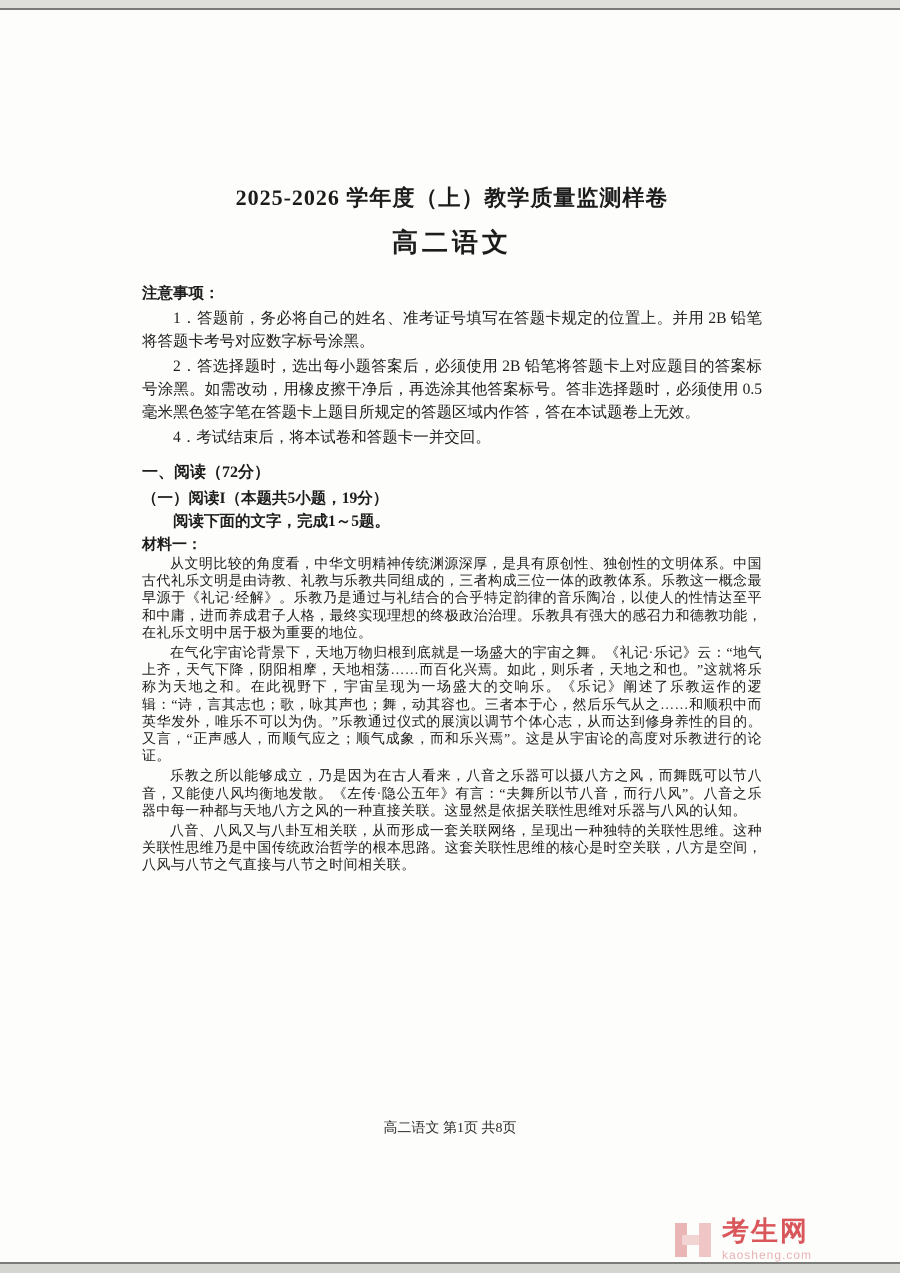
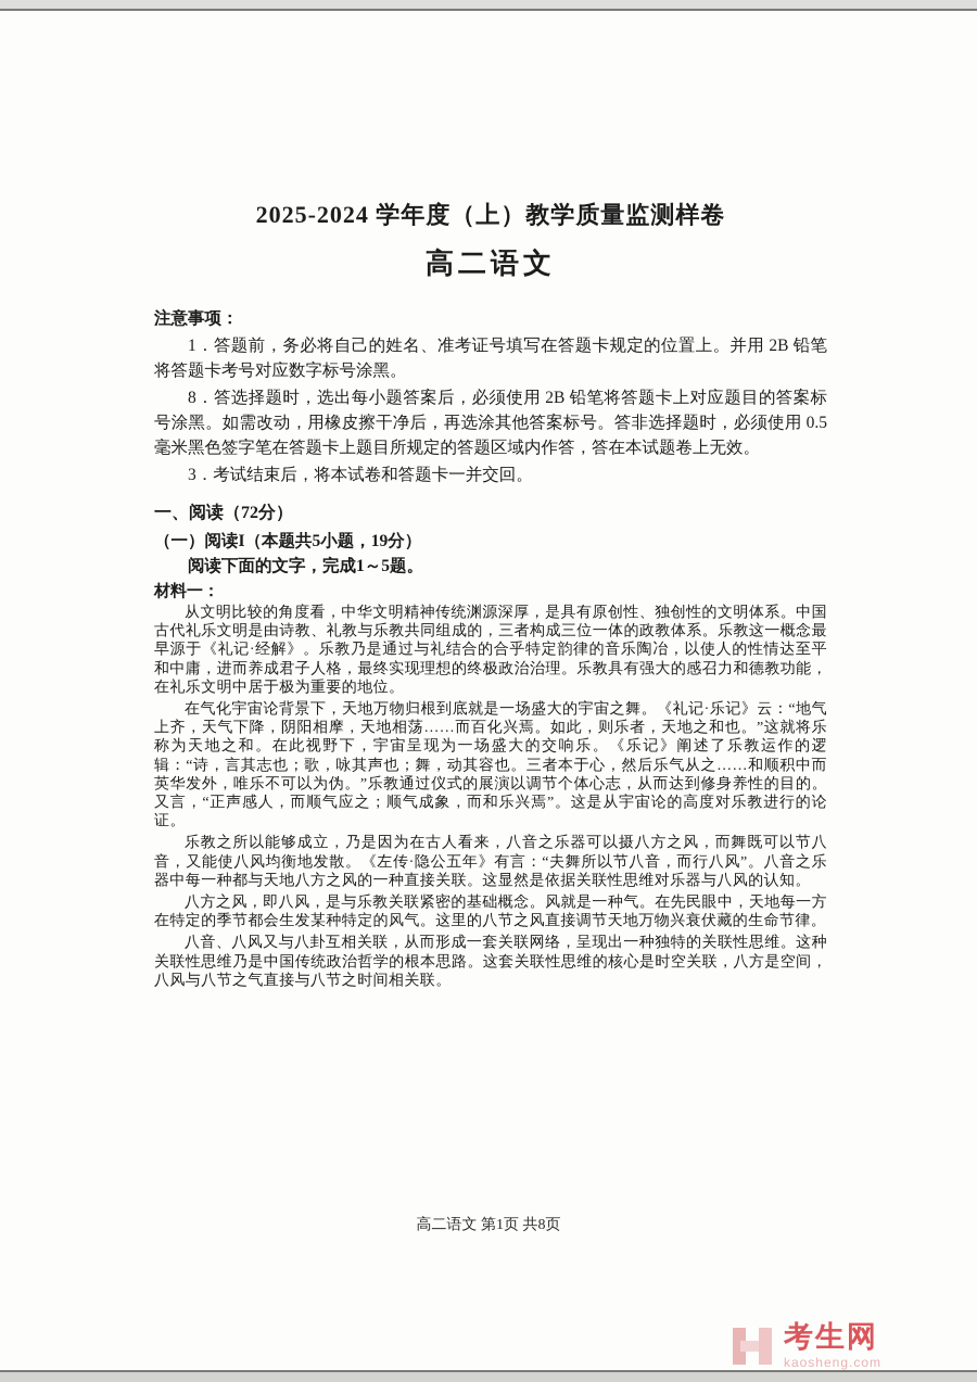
- 2025-2026 学年度（上）教学质量监测样卷
+ 2025-2024 学年度（上）教学质量监测样卷
  高二语文
  注意事项：
  1．答题前，务必将自己的姓名、准考证号填写在答题卡规定的位置上。并用 2B 铅笔将答题卡考号对应数字标号涂黑。
- 2．答选择题时，选出每小题答案后，必须使用 2B 铅笔将答题卡上对应题目的答案标号涂黑。如需改动，用橡皮擦干净后，再选涂其他答案标号。答非选择题时，必须使用 0.5 毫米黑色签字笔在答题卡上题目所规定的答题区域内作答，答在本试题卷上无效。
+ 8．答选择题时，选出每小题答案后，必须使用 2B 铅笔将答题卡上对应题目的答案标号涂黑。如需改动，用橡皮擦干净后，再选涂其他答案标号。答非选择题时，必须使用 0.5 毫米黑色签字笔在答题卡上题目所规定的答题区域内作答，答在本试题卷上无效。
- 4．考试结束后，将本试卷和答题卡一并交回。
+ 3．考试结束后，将本试卷和答题卡一并交回。
  一、阅读（72分）
  （一）阅读I（本题共5小题，19分）
  阅读下面的文字，完成1～5题。
  材料一：
  从文明比较的角度看，中华文明精神传统渊源深厚，是具有原创性、独创性的文明体系。中国古代礼乐文明是由诗教、礼教与乐教共同组成的，三者构成三位一体的政教体系。乐教这一概念最早源于《礼记·经解》。乐教乃是通过与礼结合的合乎特定韵律的音乐陶冶，以使人的性情达至平和中庸，进而养成君子人格，最终实现理想的终极政治治理。乐教具有强大的感召力和德教功能，在礼乐文明中居于极为重要的地位。
  在气化宇宙论背景下，天地万物归根到底就是一场盛大的宇宙之舞。《礼记·乐记》云：“地气上齐，天气下降，阴阳相摩，天地相荡……而百化兴焉。如此，则乐者，天地之和也。”这就将乐称为天地之和。在此视野下，宇宙呈现为一场盛大的交响乐。《乐记》阐述了乐教运作的逻辑：“诗，言其志也；歌，咏其声也；舞，动其容也。三者本于心，然后乐气从之……和顺积中而英华发外，唯乐不可以为伪。”乐教通过仪式的展演以调节个体心志，从而达到修身养性的目的。又言，“正声感人，而顺气应之；顺气成象，而和乐兴焉”。这是从宇宙论的高度对乐教进行的论证。
  乐教之所以能够成立，乃是因为在古人看来，八音之乐器可以摄八方之风，而舞既可以节八音，又能使八风均衡地发散。《左传·隐公五年》有言：“夫舞所以节八音，而行八风”。八音之乐器中每一种都与天地八方之风的一种直接关联。这显然是依据关联性思维对乐器与八风的认知。
+ 八方之风，即八风，是与乐教关联紧密的基础概念。风就是一种气。在先民眼中，天地每一方在特定的季节都会生发某种特定的风气。这里的八节之风直接调节天地万物兴衰伏藏的生命节律。
  八音、八风又与八卦互相关联，从而形成一套关联网络，呈现出一种独特的关联性思维。这种关联性思维乃是中国传统政治哲学的根本思路。这套关联性思维的核心是时空关联，八方是空间，八风与八节之气直接与八节之时间相关联。
  高二语文 第1页 共8页
  考生网
  kaosheng.com
